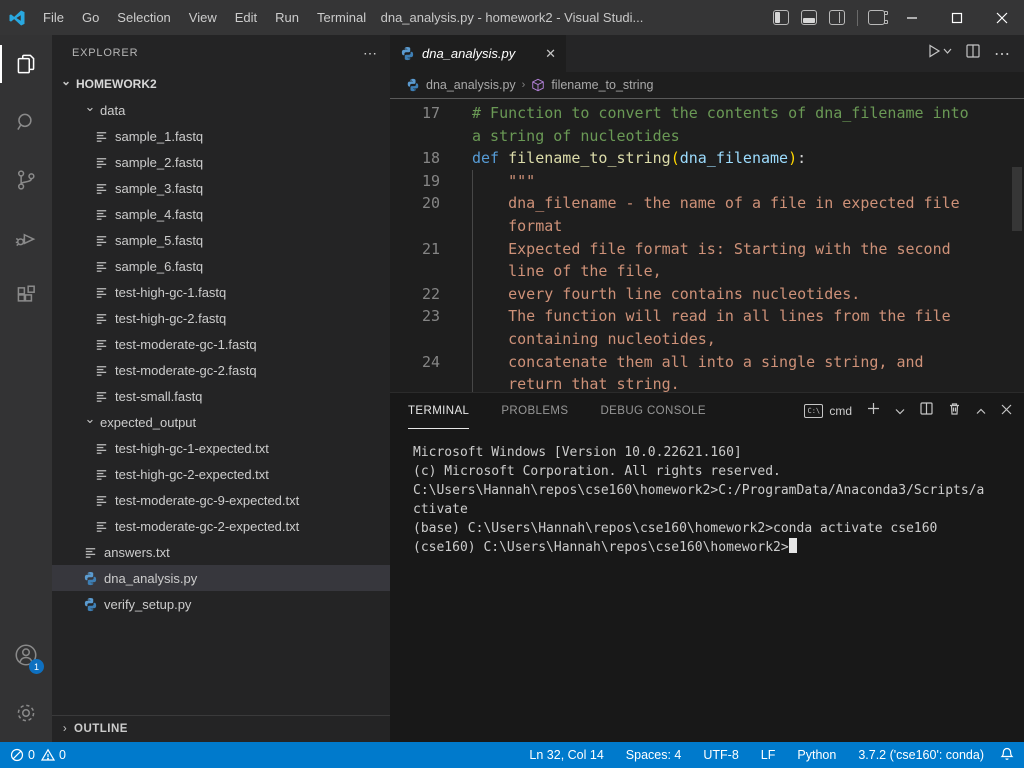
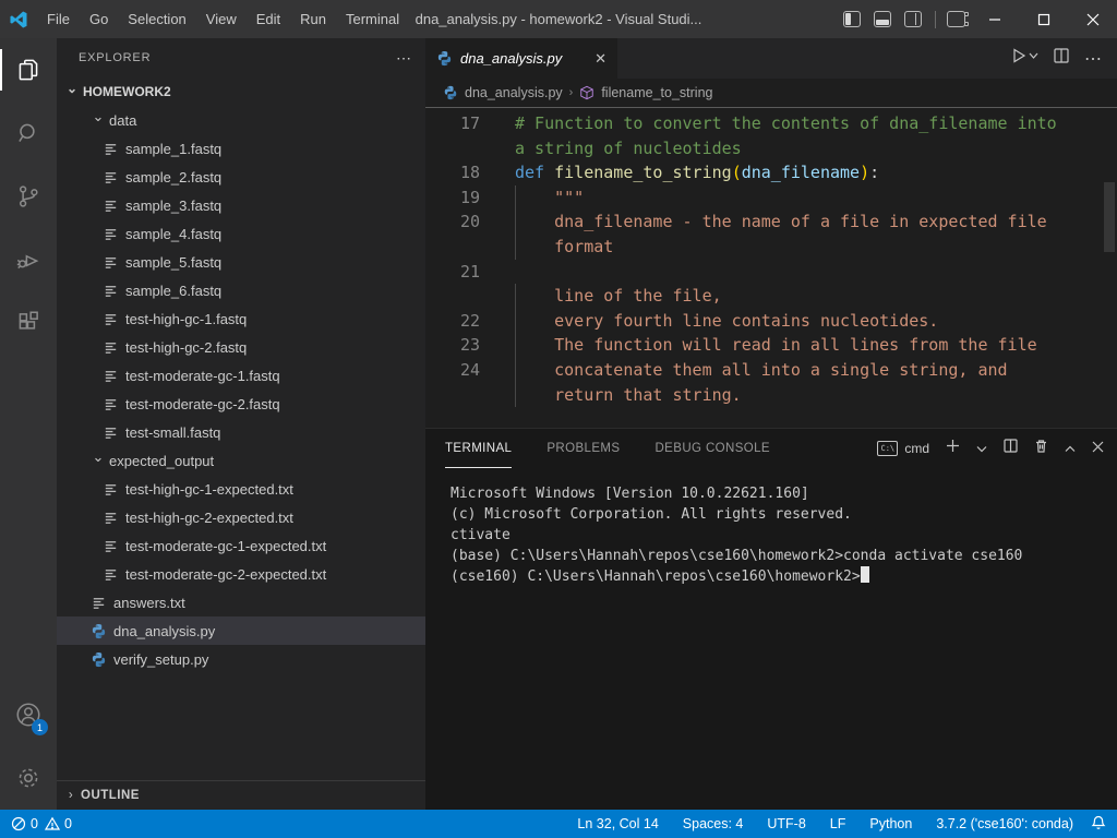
  File
  Go
  Selection
  View
  Edit
  Run
  Terminal
  dna_analysis.py - homework2 - Visual Studi...
  1
  EXPLORER
  ⋯
  ⌄
  HOMEWORK2
  ⌄
  data
  sample_1.fastq
  sample_2.fastq
  sample_3.fastq
  sample_4.fastq
  sample_5.fastq
  sample_6.fastq
  test-high-gc-1.fastq
  test-high-gc-2.fastq
  test-moderate-gc-1.fastq
  test-moderate-gc-2.fastq
  test-small.fastq
  ⌄
  expected_output
  test-high-gc-1-expected.txt
  test-high-gc-2-expected.txt
- test-moderate-gc-9-expected.txt
+ test-moderate-gc-1-expected.txt
  test-moderate-gc-2-expected.txt
  answers.txt
  dna_analysis.py
  verify_setup.py
  ›
  OUTLINE
  dna_analysis.py
  ✕
  ⋯
  dna_analysis.py
  ›
  filename_to_string
  17
  # Function to convert the contents of dna_filename into
  a string of nucleotides
  18
  def filename_to_string(dna_filename):
  19
  """
  20
  dna_filename - the name of a file in expected file
  format
  21
- Expected file format is: Starting with the second
  line of the file,
  22
  every fourth line contains nucleotides.
  23
  The function will read in all lines from the file
- containing nucleotides,
  24
  concatenate them all into a single string, and
  return that string.
  TERMINAL
  PROBLEMS
  DEBUG CONSOLE
  C:\
  cmd
  Microsoft Windows [Version 10.0.22621.160]
  (c) Microsoft Corporation. All rights reserved.
- C:\Users\Hannah\repos\cse160\homework2>C:/ProgramData/Anaconda3/Scripts/a
  ctivate
  (base) C:\Users\Hannah\repos\cse160\homework2>conda activate cse160
  (cse160) C:\Users\Hannah\repos\cse160\homework2>
  0
  0
  Ln 32, Col 14
  Spaces: 4
  UTF-8
  LF
  Python
  3.7.2 ('cse160': conda)
